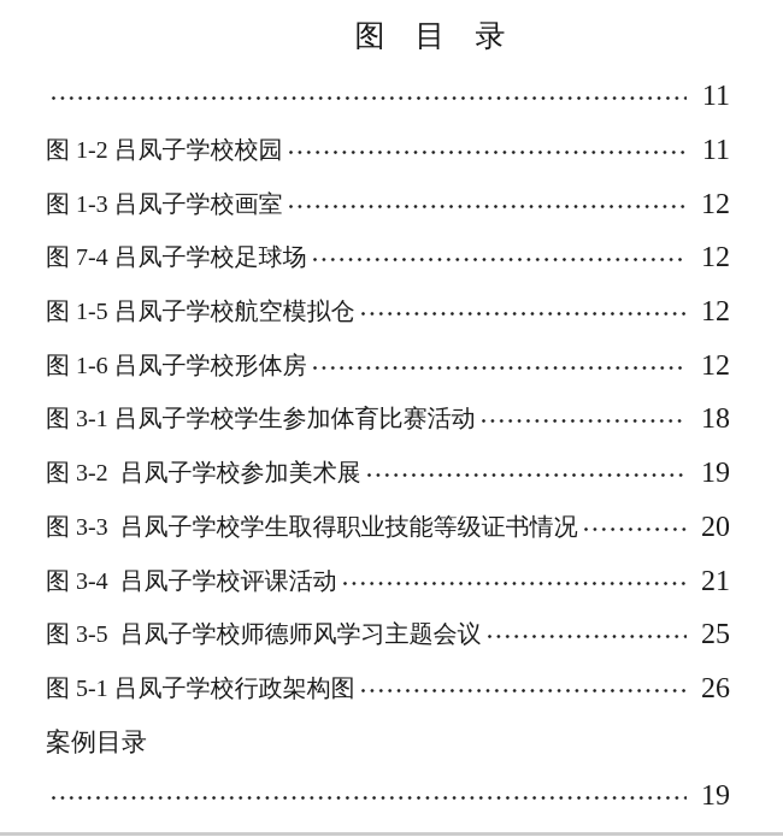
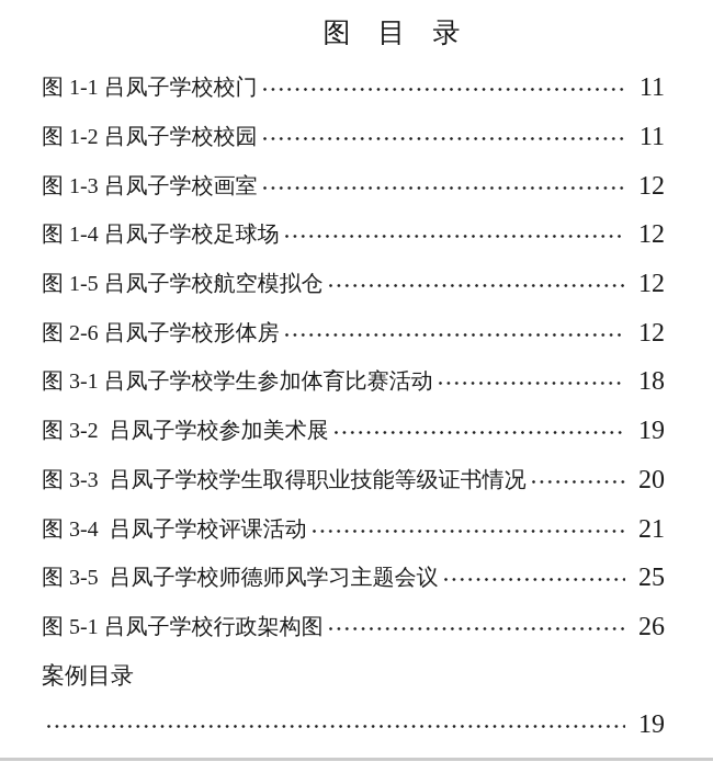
  图 目 录
+ 图 1-1 吕凤子学校校门
  11
  图 1-2 吕凤子学校校园
  11
  图 1-3 吕凤子学校画室
  12
- 图 7-4 吕凤子学校足球场
+ 图 1-4 吕凤子学校足球场
  12
  图 1-5 吕凤子学校航空模拟仓
  12
- 图 1-6 吕凤子学校形体房
+ 图 2-6 吕凤子学校形体房
  12
  图 3-1 吕凤子学校学生参加体育比赛活动
  18
  图 3-2 吕凤子学校参加美术展
  19
  图 3-3 吕凤子学校学生取得职业技能等级证书情况
  20
  图 3-4 吕凤子学校评课活动
  21
  图 3-5 吕凤子学校师德师风学习主题会议
  25
  图 5-1 吕凤子学校行政架构图
  26
  案例目录
  19
